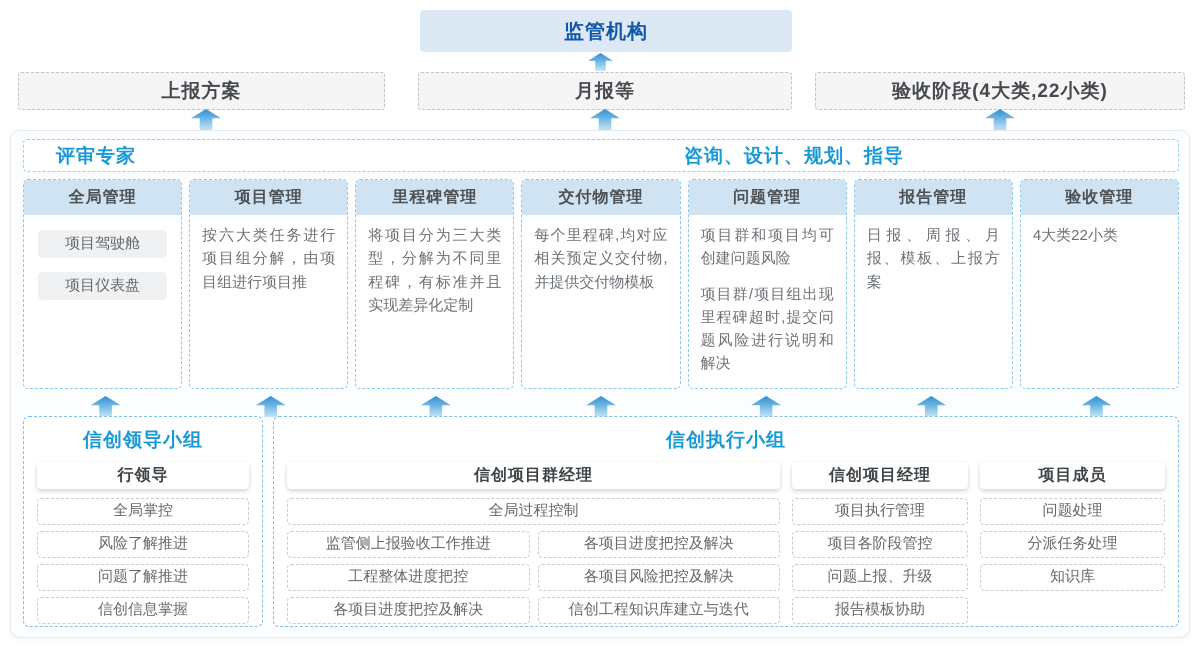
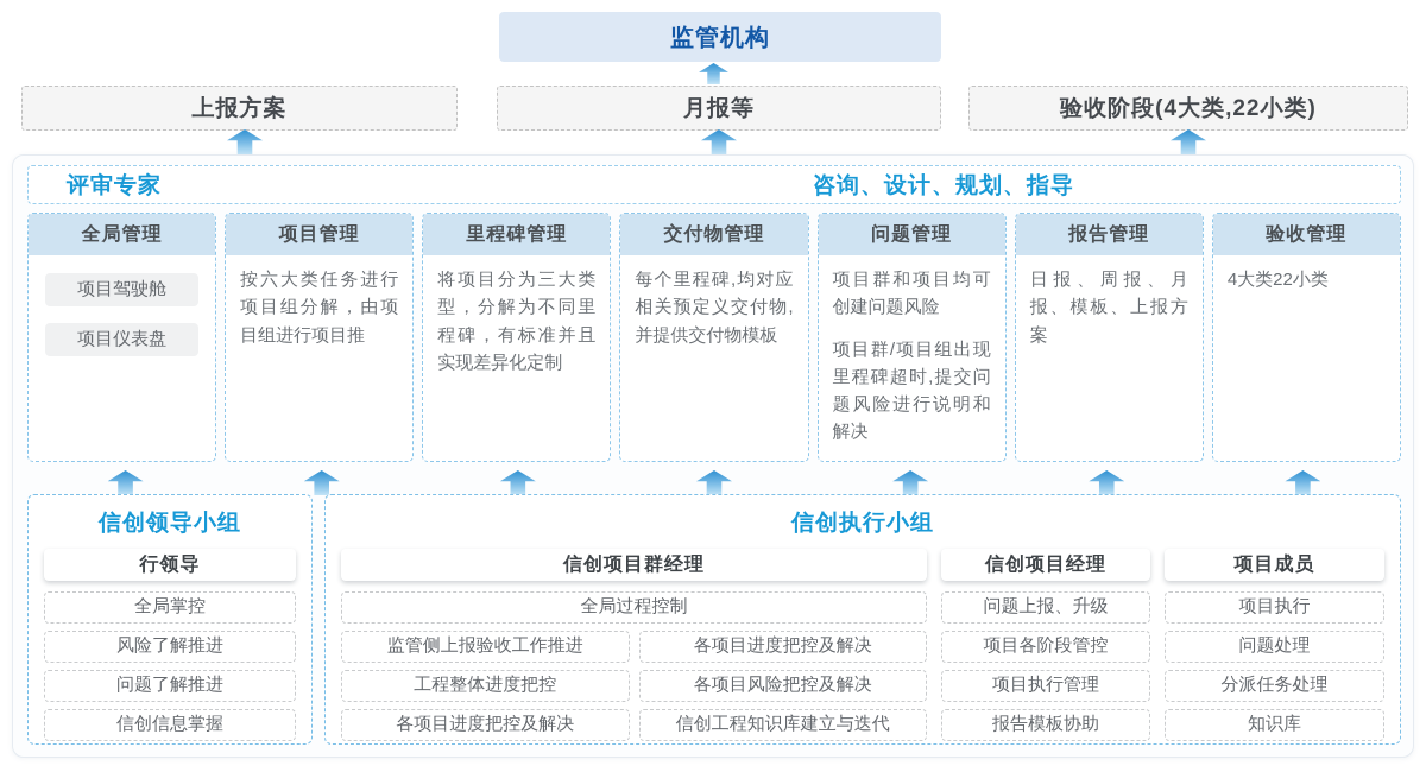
  监管机构
  上报方案
  月报等
  验收阶段(4大类,22小类)
  评审专家
  咨询、设计、规划、指导
  全局管理
  项目驾驶舱
  项目仪表盘
  项目管理
  按六大类任务进行项目组分解，由项目组进行项目推
  里程碑管理
  将项目分为三大类型，分解为不同里程碑，有标准并且实现差异化定制
  交付物管理
  每个里程碑,均对应相关预定义交付物,并提供交付物模板
  问题管理
  项目群和项目均可创建问题风险
  项目群/项目组出现里程碑超时,提交问题风险进行说明和解决
  报告管理
  日报、周报、月报、模板、上报方案
  验收管理
  4大类22小类
  信创领导小组
  行领导
  全局掌控
  风险了解推进
  问题了解推进
  信创信息掌握
  信创执行小组
  信创项目群经理
  全局过程控制
  监管侧上报验收工作推进
  各项目进度把控及解决
  工程整体进度把控
  各项目风险把控及解决
  各项目进度把控及解决
  信创工程知识库建立与迭代
  信创项目经理
- 项目执行管理
+ 问题上报、升级
  项目各阶段管控
- 问题上报、升级
+ 项目执行管理
  报告模板协助
  项目成员
+ 项目执行
  问题处理
  分派任务处理
  知识库
